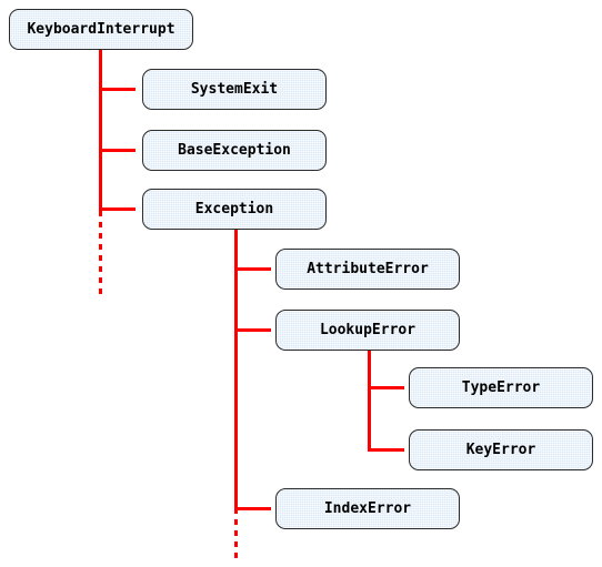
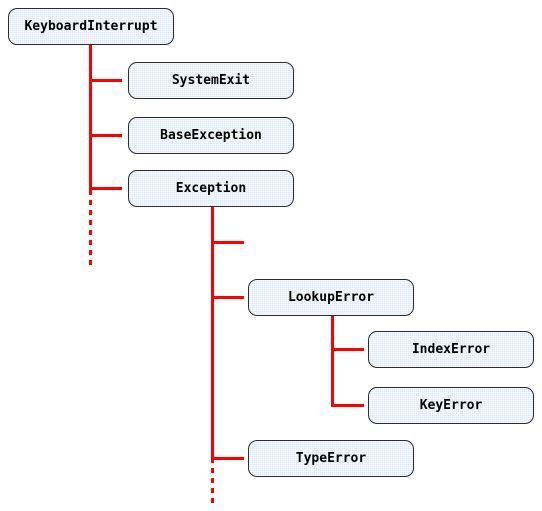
  KeyboardInterrupt
  SystemExit
  BaseException
  Exception
- AttributeError
  LookupError
- TypeError
+ IndexError
  KeyError
- IndexError
+ TypeError
